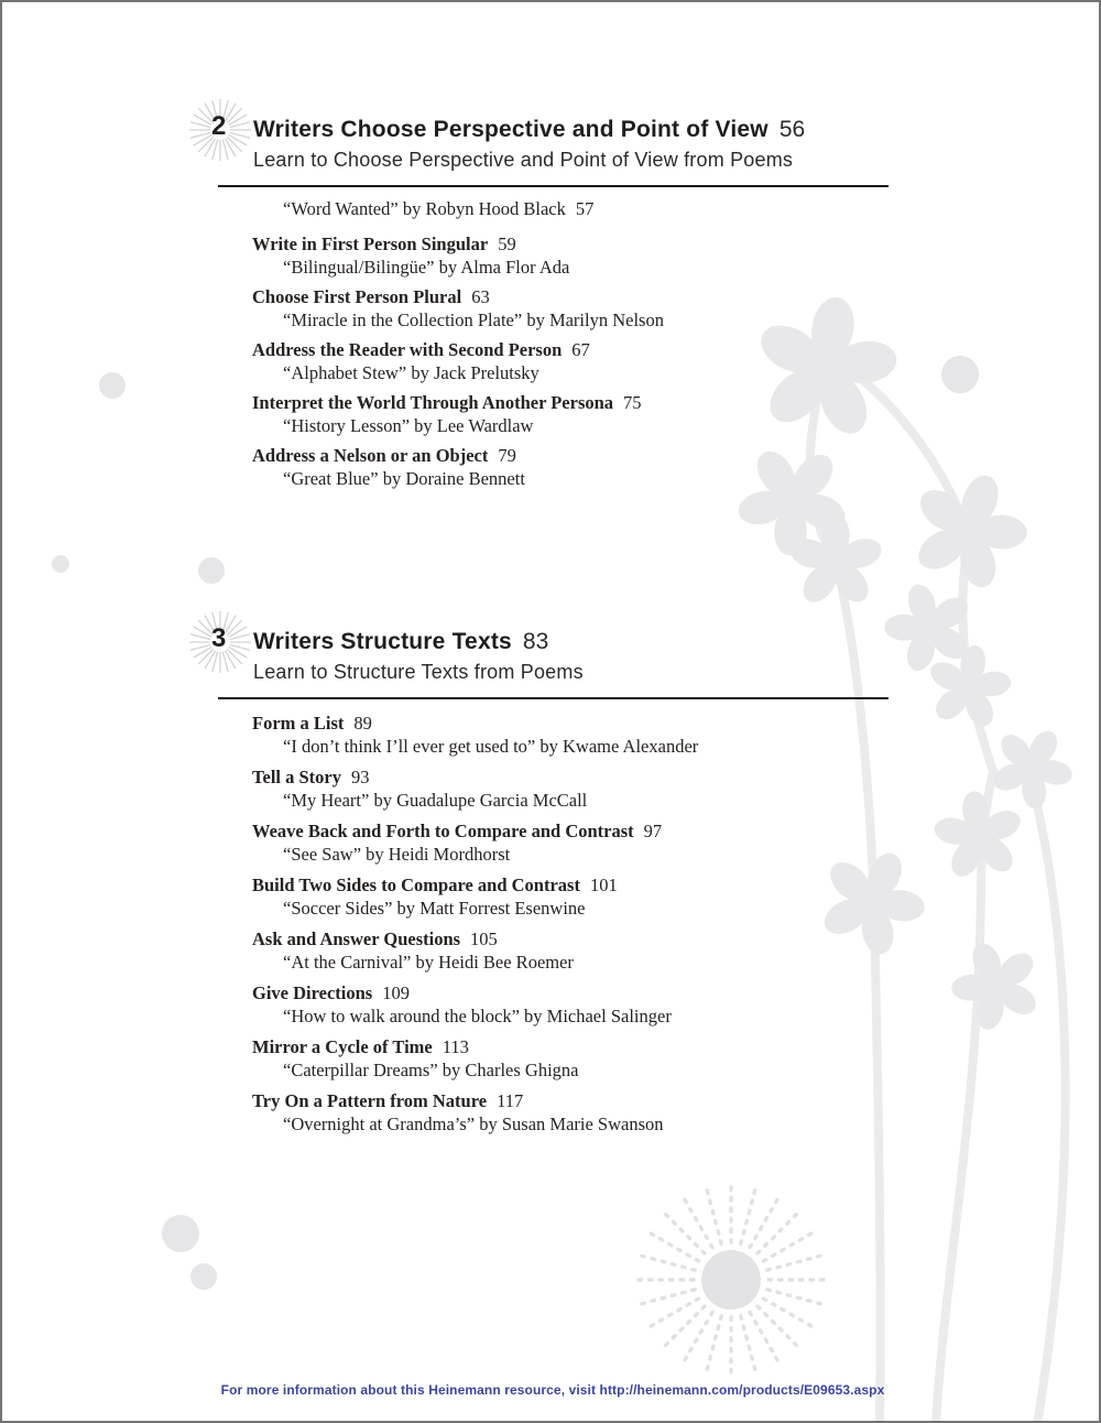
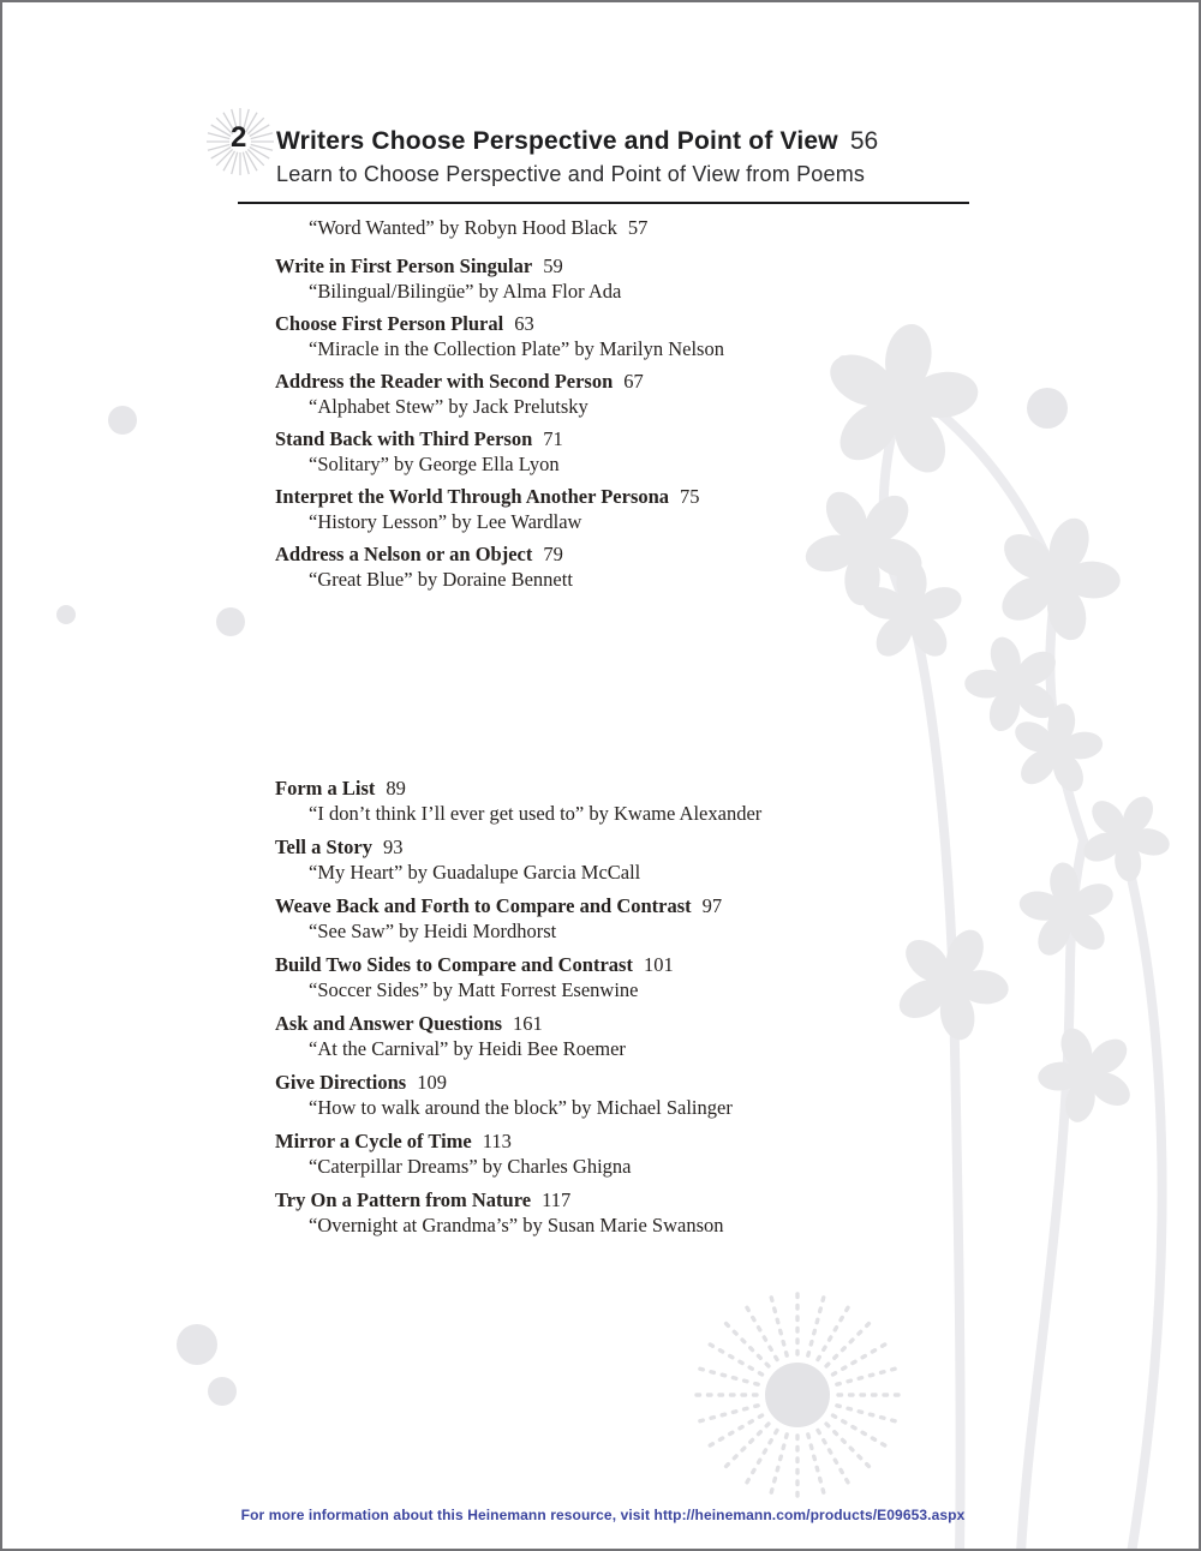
  2
  Writers Choose Perspective and Point of View 56
  Learn to Choose Perspective and Point of View from Poems
  “Word Wanted” by Robyn Hood Black 57
  Write in First Person Singular 59
  “Bilingual/Bilingüe” by Alma Flor Ada
  Choose First Person Plural 63
  “Miracle in the Collection Plate” by Marilyn Nelson
  Address the Reader with Second Person 67
  “Alphabet Stew” by Jack Prelutsky
+ Stand Back with Third Person 71
+ “Solitary” by George Ella Lyon
  Interpret the World Through Another Persona 75
  “History Lesson” by Lee Wardlaw
  Address a Nelson or an Object 79
  “Great Blue” by Doraine Bennett
- 3
- Writers Structure Texts 83
- Learn to Structure Texts from Poems
  Form a List 89
  “I don’t think I’ll ever get used to” by Kwame Alexander
  Tell a Story 93
  “My Heart” by Guadalupe Garcia McCall
  Weave Back and Forth to Compare and Contrast 97
  “See Saw” by Heidi Mordhorst
  Build Two Sides to Compare and Contrast 101
  “Soccer Sides” by Matt Forrest Esenwine
- Ask and Answer Questions 105
+ Ask and Answer Questions 161
  “At the Carnival” by Heidi Bee Roemer
  Give Directions 109
  “How to walk around the block” by Michael Salinger
  Mirror a Cycle of Time 113
  “Caterpillar Dreams” by Charles Ghigna
  Try On a Pattern from Nature 117
  “Overnight at Grandma’s” by Susan Marie Swanson
  For more information about this Heinemann resource, visit http://heinemann.com/products/E09653.aspx
